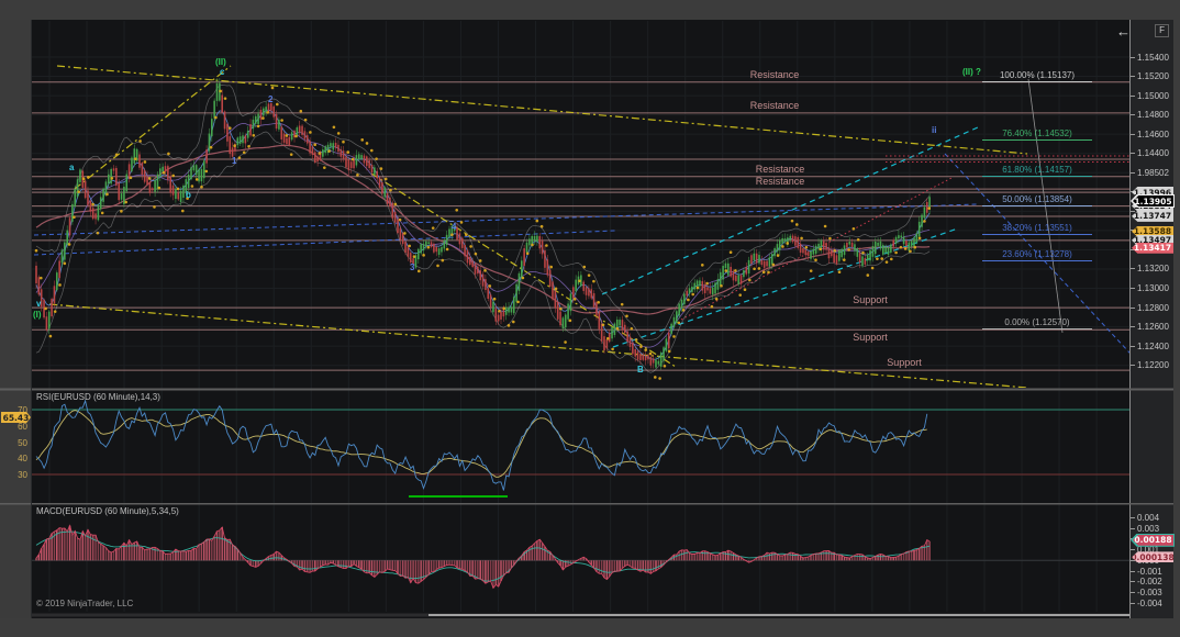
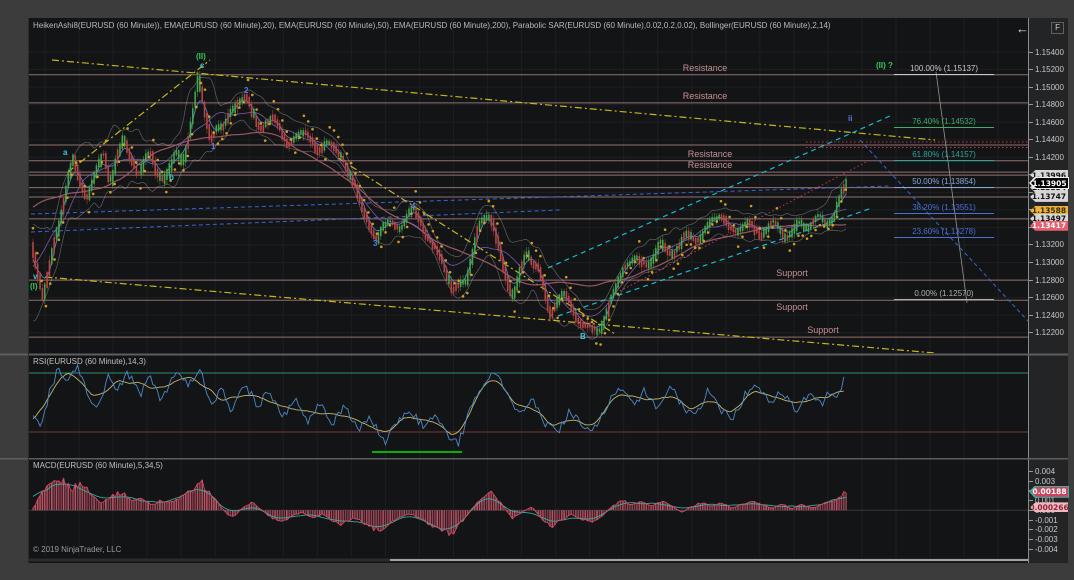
- 70
- 60
- 50
- 40
- 30
- 65.43
  F
  1.15400
  1.15200
  1.15000
  1.14800
  1.14600
  1.14400
- 1.98502
+ 1.14200
  1.13200
  1.13000
  1.12800
  1.12600
  1.12400
  1.12200
  0.004
  0.003
  0.001
  -0.001
  -0.002
  -0.003
  -0.004
  1.13996
  1.13747
  1.13588
  1.13497
  1.13417
  1.13905
  0.00188
- 0.000138
+ 0.000266
+ HeikenAshi8(EURUSD (60 Minute)), EMA(EURUSD (60 Minute),20), EMA(EURUSD (60 Minute),50), EMA(EURUSD (60 Minute),200), Parabolic SAR(EURUSD (60 Minute),0.02,0.2,0.02), Bollinger(EURUSD (60 Minute),2,14)
  ←
  RSI(EURUSD (60 Minute),14,3)
  MACD(EURUSD (60 Minute),5,34,5)
  © 2019 NinjaTrader, LLC
  Resistance
  Resistance
  Resistance
  Resistance
  Support
  Support
  Support
  100.00% (1.15137)
  76.40% (1.14532)
  61.80% (1.14157)
  50.00% (1.13854)
  38.20% (1.13551)
  23.60% (1.13278)
  0.00% (1.12570)
  (II)
  c
  a
  b
  1
  2
  3
  4
  v
  (I)
  B
  ii
  (II) ?
